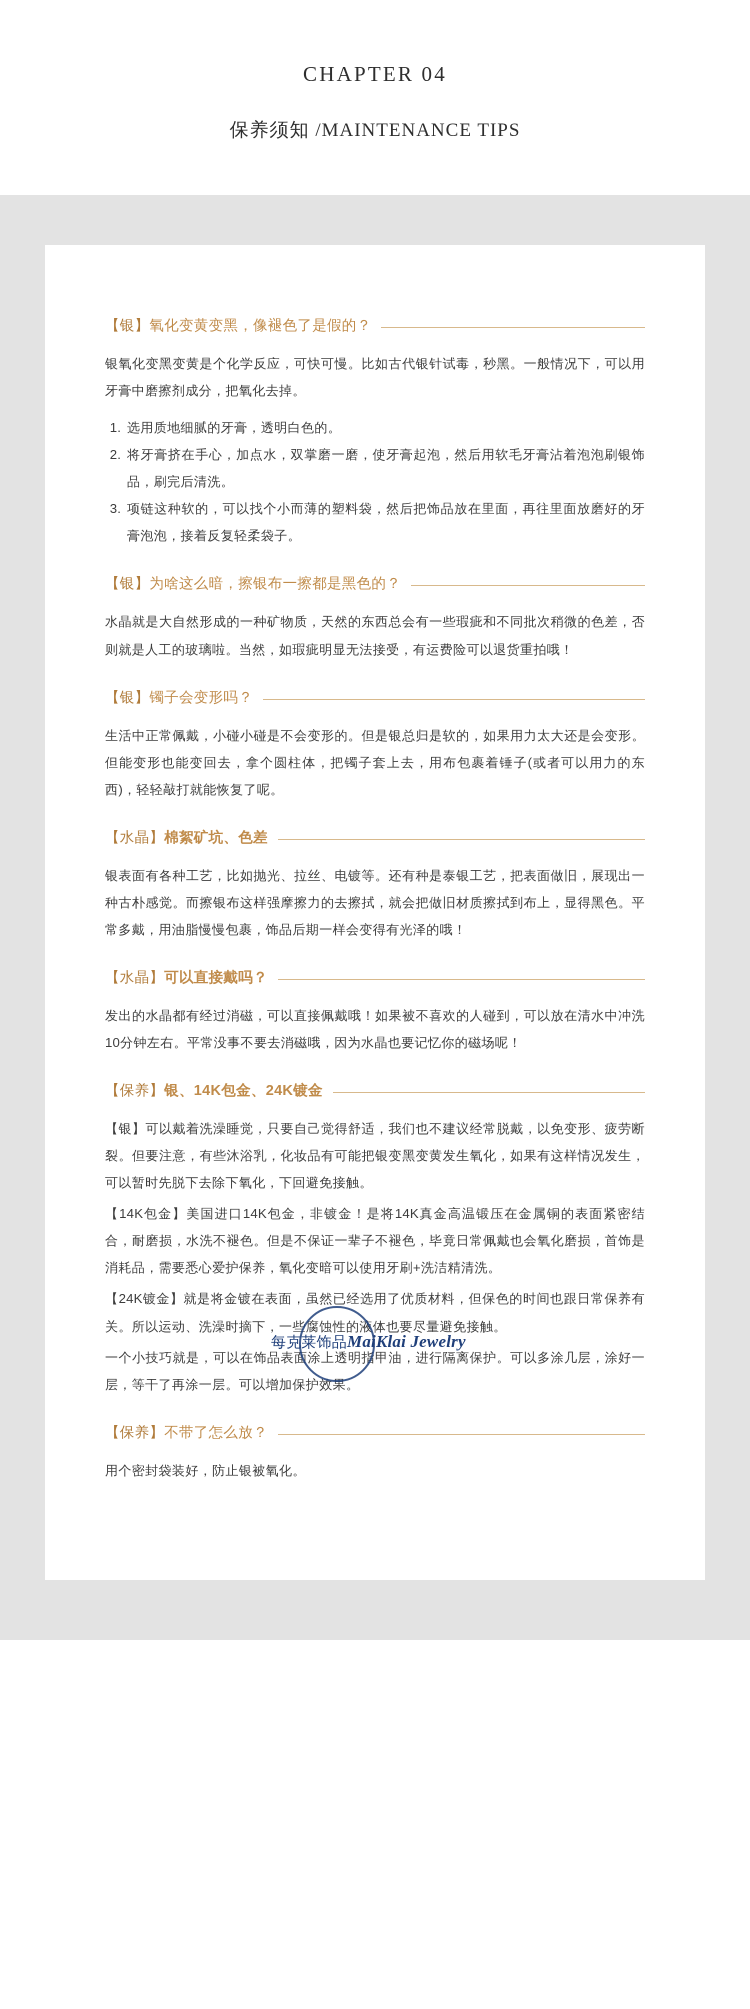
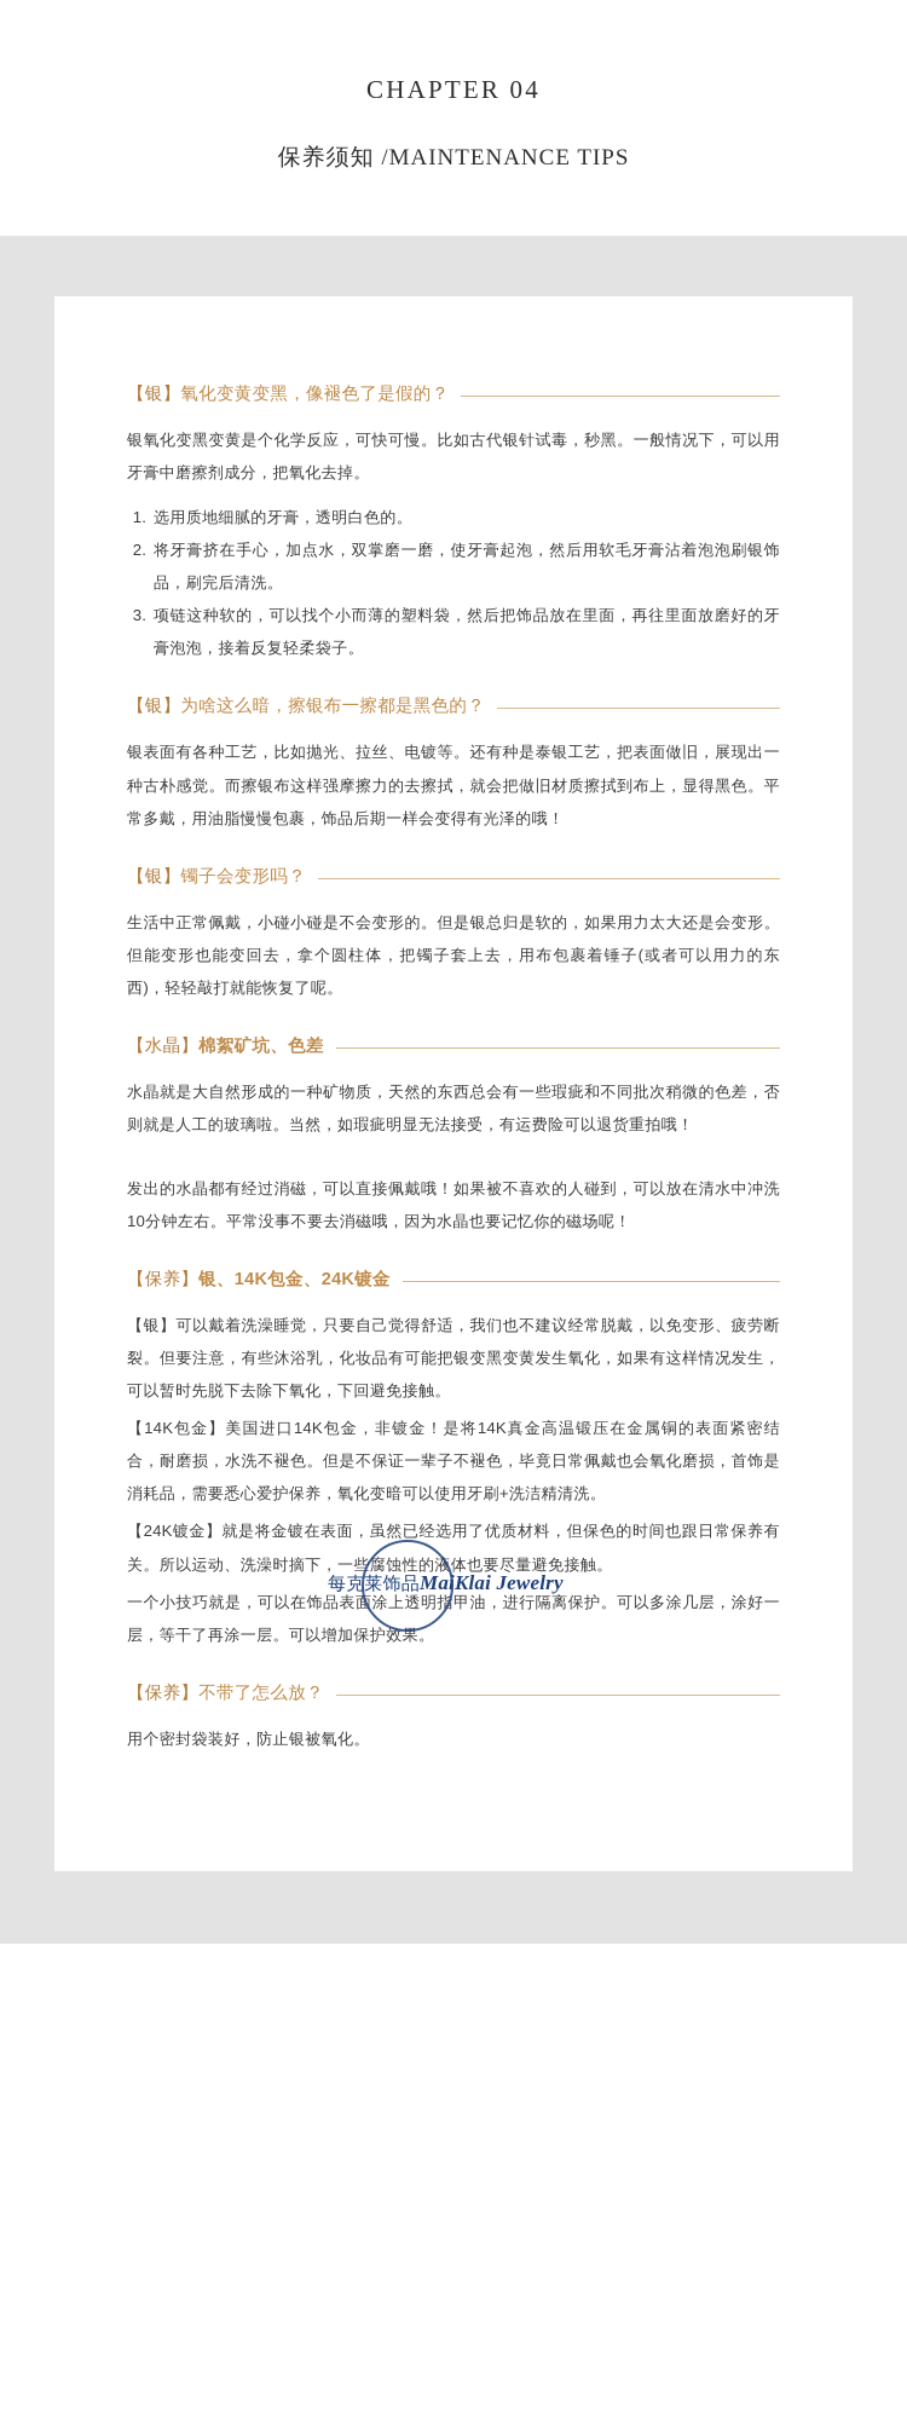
  CHAPTER 04
  保养须知 /MAINTENANCE TIPS
  【银】氧化变黄变黑，像褪色了是假的？
  银氧化变黑变黄是个化学反应，可快可慢。比如古代银针试毒，秒黑。一般情况下，可以用牙膏中磨擦剂成分，把氧化去掉。
  选用质地细腻的牙膏，透明白色的。
  将牙膏挤在手心，加点水，双掌磨一磨，使牙膏起泡，然后用软毛牙膏沾着泡泡刷银饰品，刷完后清洗。
  项链这种软的，可以找个小而薄的塑料袋，然后把饰品放在里面，再往里面放磨好的牙膏泡泡，接着反复轻柔袋子。
  【银】为啥这么暗，擦银布一擦都是黑色的？
- 水晶就是大自然形成的一种矿物质，天然的东西总会有一些瑕疵和不同批次稍微的色差，否则就是人工的玻璃啦。当然，如瑕疵明显无法接受，有运费险可以退货重拍哦！
+ 银表面有各种工艺，比如抛光、拉丝、电镀等。还有种是泰银工艺，把表面做旧，展现出一种古朴感觉。而擦银布这样强摩擦力的去擦拭，就会把做旧材质擦拭到布上，显得黑色。平常多戴，用油脂慢慢包裹，饰品后期一样会变得有光泽的哦！
  【银】镯子会变形吗？
  生活中正常佩戴，小碰小碰是不会变形的。但是银总归是软的，如果用力太大还是会变形。但能变形也能变回去，拿个圆柱体，把镯子套上去，用布包裹着锤子(或者可以用力的东西)，轻轻敲打就能恢复了呢。
  【水晶】棉絮矿坑、色差
- 银表面有各种工艺，比如抛光、拉丝、电镀等。还有种是泰银工艺，把表面做旧，展现出一种古朴感觉。而擦银布这样强摩擦力的去擦拭，就会把做旧材质擦拭到布上，显得黑色。平常多戴，用油脂慢慢包裹，饰品后期一样会变得有光泽的哦！
+ 水晶就是大自然形成的一种矿物质，天然的东西总会有一些瑕疵和不同批次稍微的色差，否则就是人工的玻璃啦。当然，如瑕疵明显无法接受，有运费险可以退货重拍哦！
- 【水晶】可以直接戴吗？
  发出的水晶都有经过消磁，可以直接佩戴哦！如果被不喜欢的人碰到，可以放在清水中冲洗10分钟左右。平常没事不要去消磁哦，因为水晶也要记忆你的磁场呢！
  【保养】银、14K包金、24K镀金
  【银】可以戴着洗澡睡觉，只要自己觉得舒适，我们也不建议经常脱戴，以免变形、疲劳断裂。但要注意，有些沐浴乳，化妆品有可能把银变黑变黄发生氧化，如果有这样情况发生，可以暂时先脱下去除下氧化，下回避免接触。
  【14K包金】美国进口14K包金，非镀金！是将14K真金高温锻压在金属铜的表面紧密结合，耐磨损，水洗不褪色。但是不保证一辈子不褪色，毕竟日常佩戴也会氧化磨损，首饰是消耗品，需要悉心爱护保养，氧化变暗可以使用牙刷+洗洁精清洗。
  【24K镀金】就是将金镀在表面，虽然已经选用了优质材料，但保色的时间也跟日常保养有关。所以运动、洗澡时摘下，一些腐蚀性的液体也要尽量避免接触。
  一个小技巧就是，可以在饰品表面涂上透明指甲油，进行隔离保护。可以多涂几层，涂好一层，等干了再涂一层。可以增加保护效果。
  【保养】不带了怎么放？
  用个密封袋装好，防止银被氧化。
  每克莱饰品MaiKlai Jewelry
